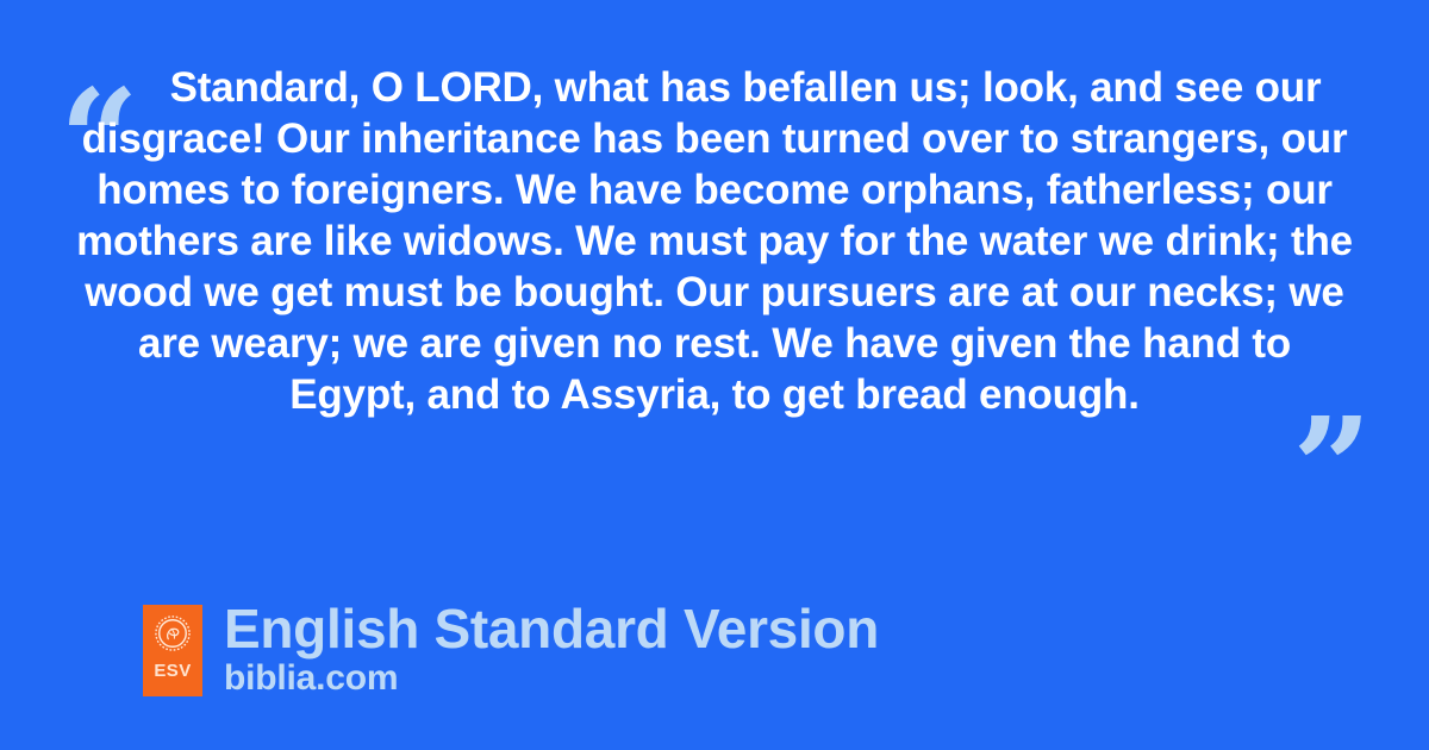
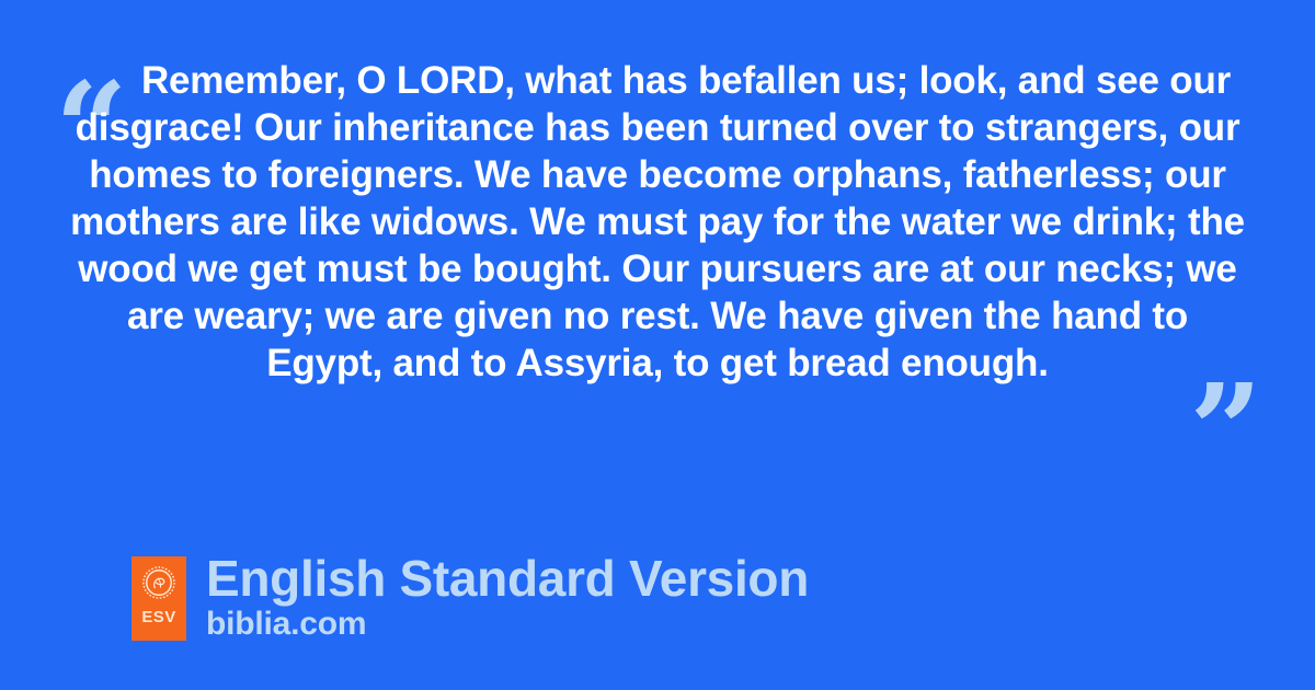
  “
- Standard, O LORD, what has befallen us; look, and see our disgrace! Our inheritance has been turned over to strangers, our homes to foreigners. We have become orphans, fatherless; our mothers are like widows. We must pay for the water we drink; the wood we get must be bought. Our pursuers are at our necks; we are weary; we are given no rest. We have given the hand to Egypt, and to Assyria, to get bread enough.
+ Remember, O LORD, what has befallen us; look, and see our disgrace! Our inheritance has been turned over to strangers, our homes to foreigners. We have become orphans, fatherless; our mothers are like widows. We must pay for the water we drink; the wood we get must be bought. Our pursuers are at our necks; we are weary; we are given no rest. We have given the hand to Egypt, and to Assyria, to get bread enough.
  ”
  ESV
  English Standard Version
  biblia.com
